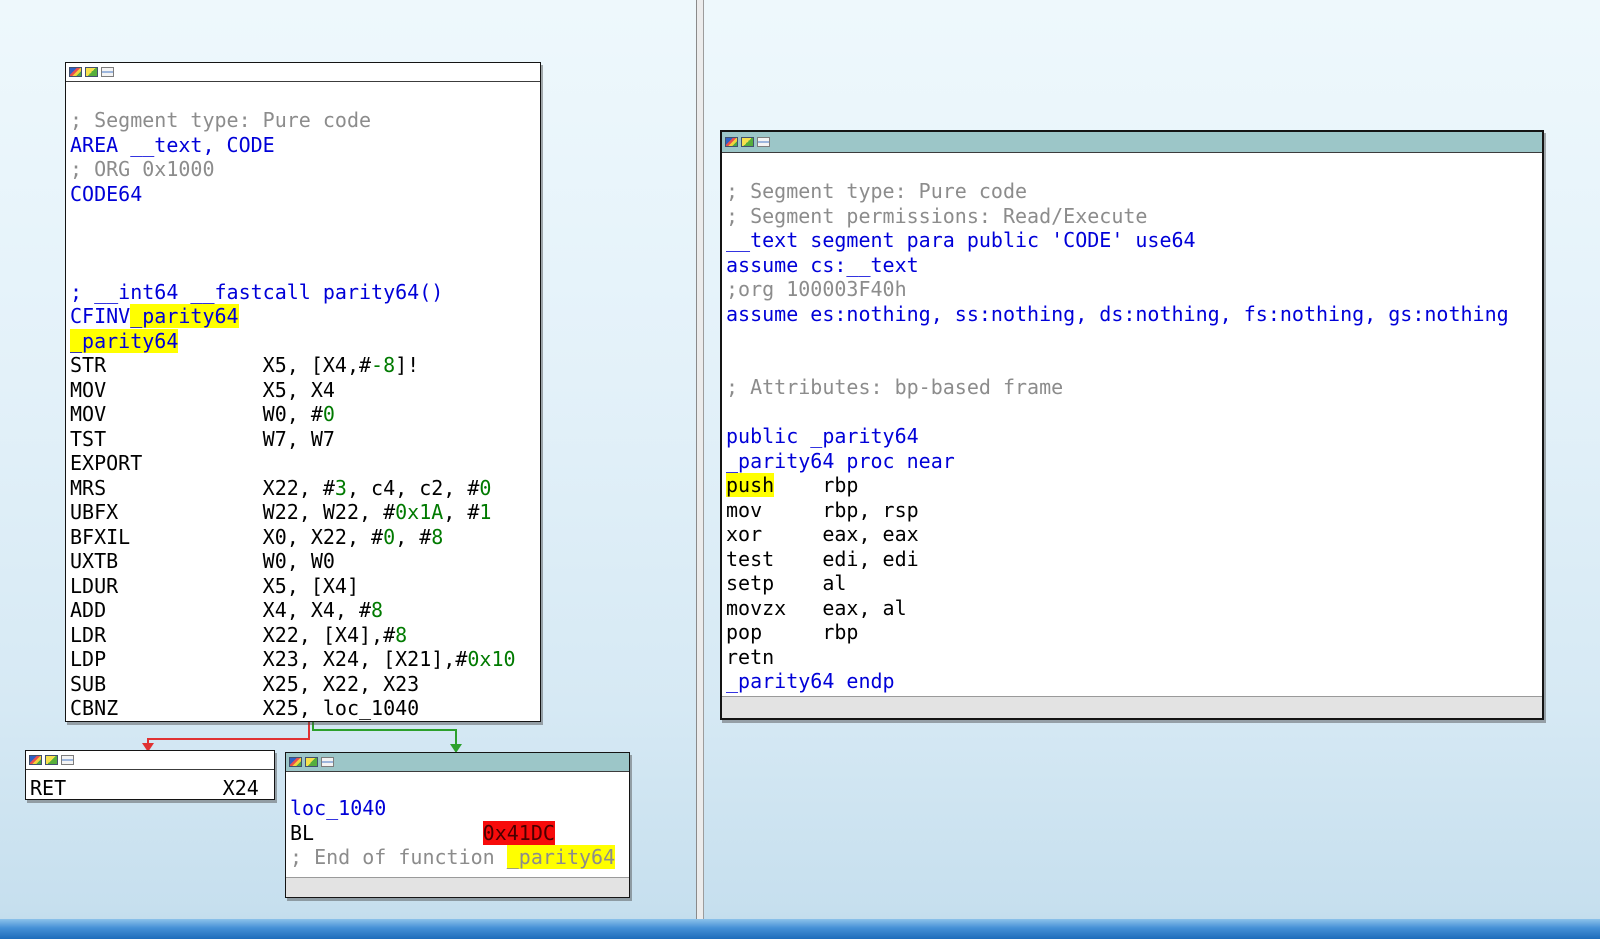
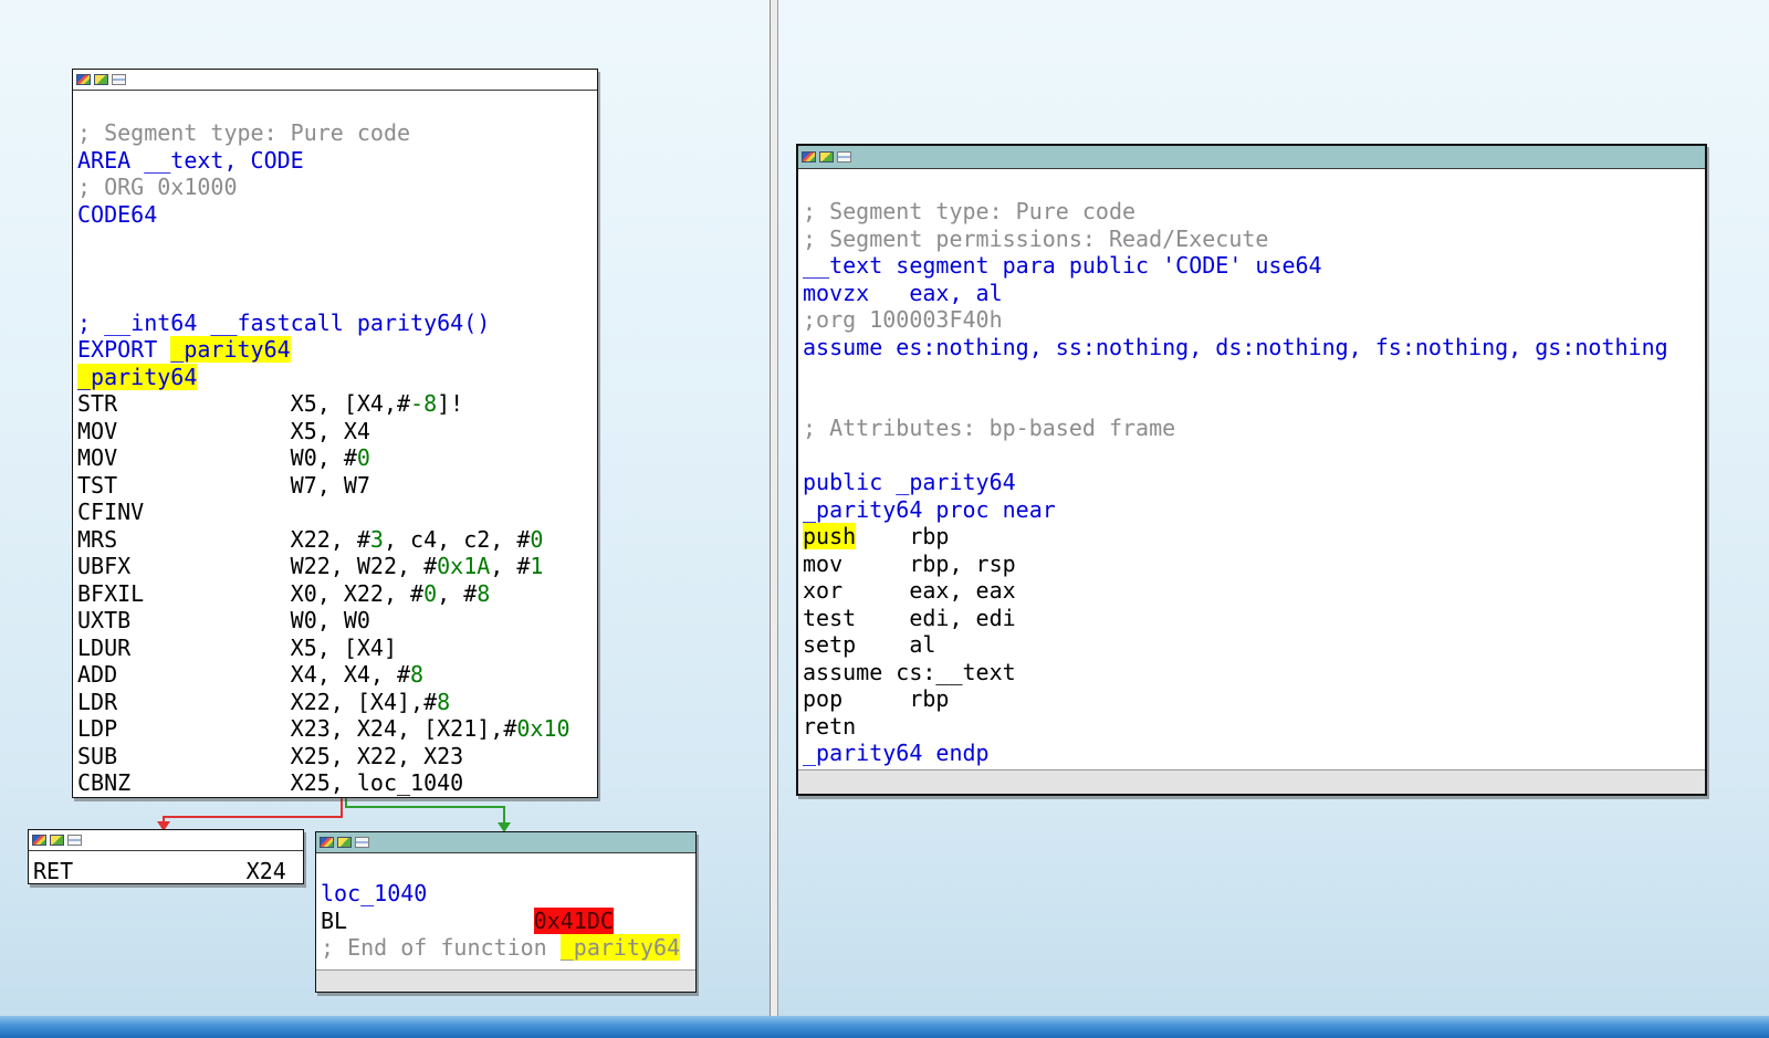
  ; Segment type: Pure code
  AREA __text, CODE
  ; ORG 0x1000
  CODE64
  ; __int64 __fastcall parity64()
- CFINV_parity64
+ EXPORT _parity64
  _parity64
  STR X5, [X4,#-8]!
  MOV X5, X4
  MOV W0, #0
  TST W7, W7
- EXPORT
+ CFINV
  MRS X22, #3, c4, c2, #0
  UBFX W22, W22, #0x1A, #1
  BFXIL X0, X22, #0, #8
  UXTB W0, W0
  LDUR X5, [X4]
  ADD X4, X4, #8
  LDR X22, [X4],#8
  LDP X23, X24, [X21],#0x10
  SUB X25, X22, X23
  CBNZ X25, loc_1040
  RET X24
  loc_1040
  BL 0x41DC
  ; End of function _parity64
  ; Segment type: Pure code
  ; Segment permissions: Read/Execute
  __text segment para public 'CODE' use64
- assume cs:__text
+ movzx eax, al
  ;org 100003F40h
  assume es:nothing, ss:nothing, ds:nothing, fs:nothing, gs:nothing
  ; Attributes: bp-based frame
  public _parity64
  _parity64 proc near
  push rbp
  mov rbp, rsp
  xor eax, eax
  test edi, edi
  setp al
- movzx eax, al
+ assume cs:__text
  pop rbp
  retn
  _parity64 endp
